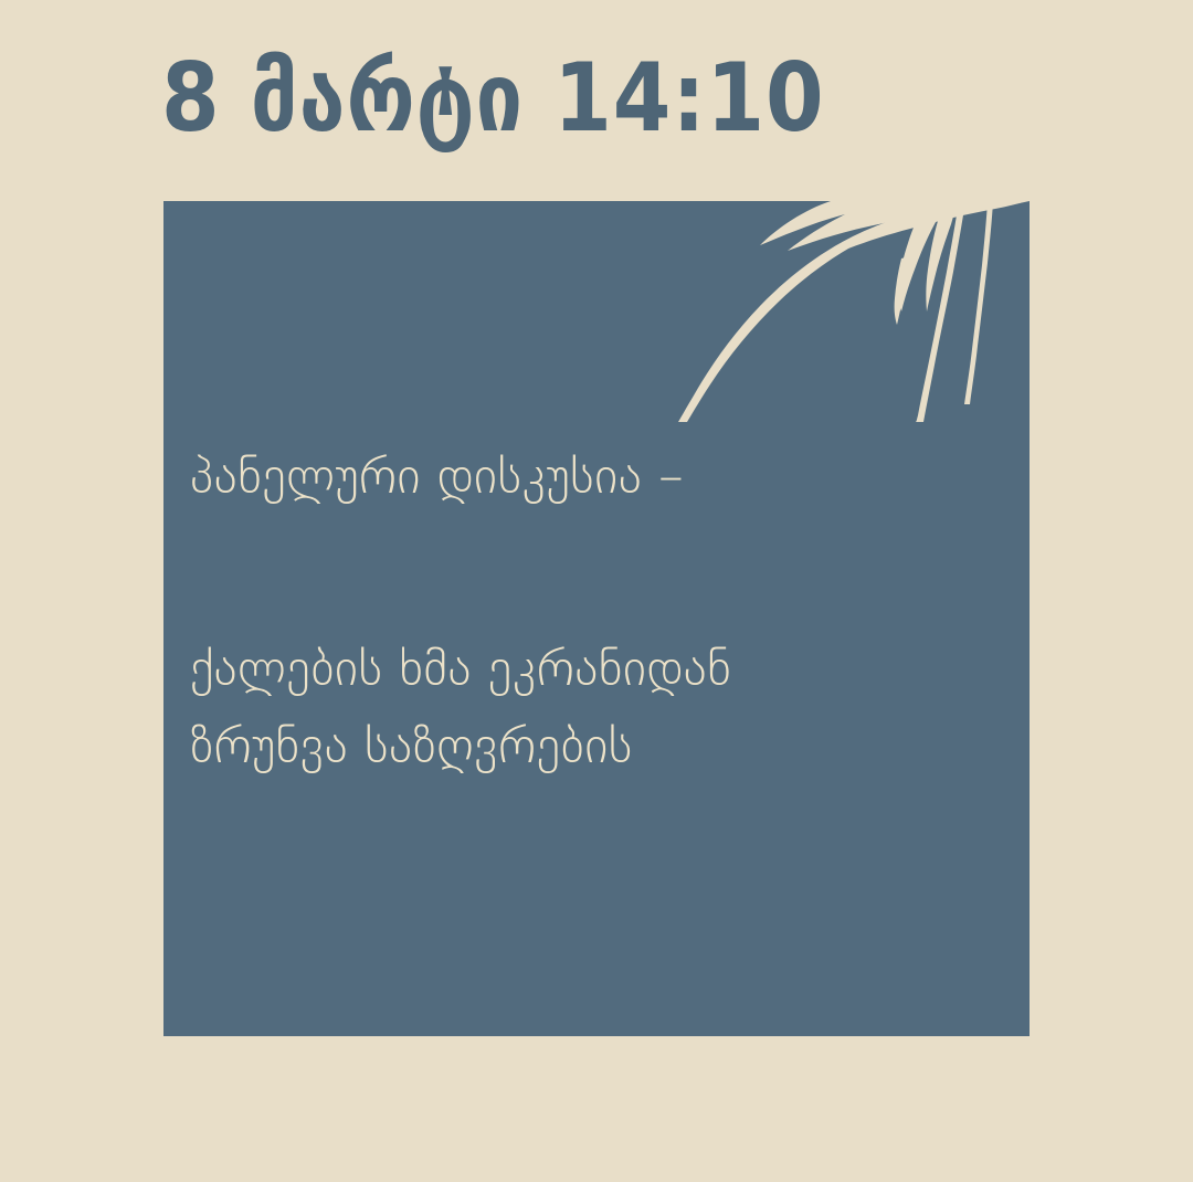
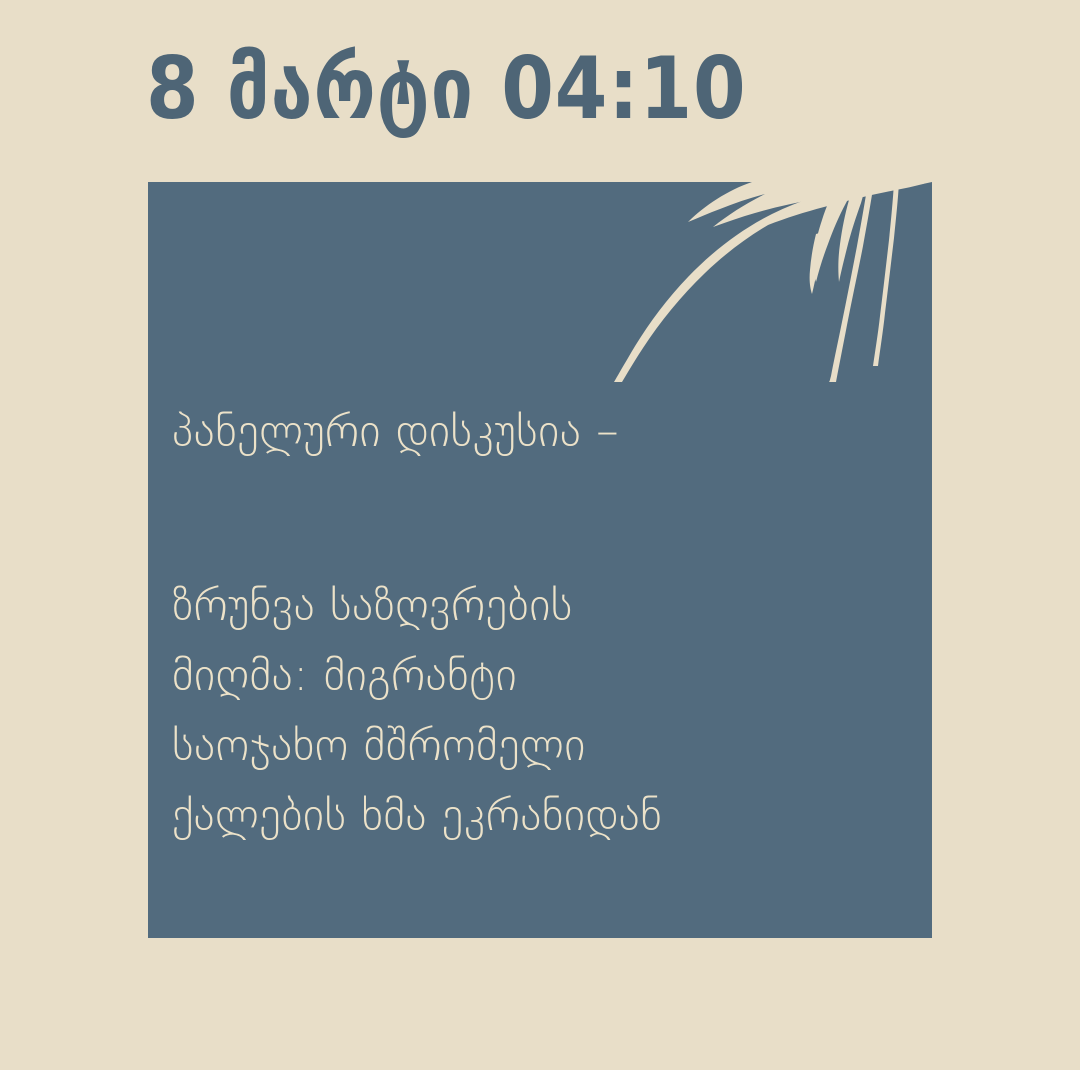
- 8 მარტი 14:10
+ 8 მარტი 04:10
  პანელური დისკუსია –
- ქალების ხმა ეკრანიდან
+ ზრუნვა საზღვრების
+ მიღმა: მიგრანტი
+ საოჯახო მშრომელი
- ზრუნვა საზღვრების
+ ქალების ხმა ეკრანიდან
